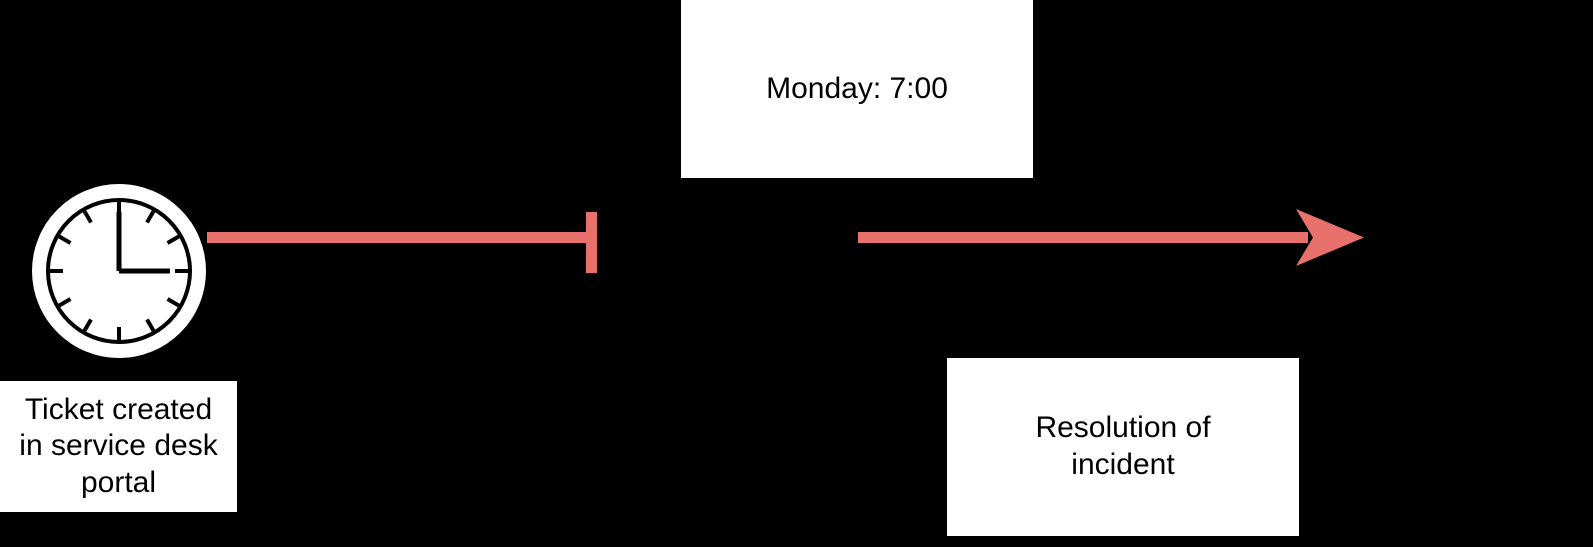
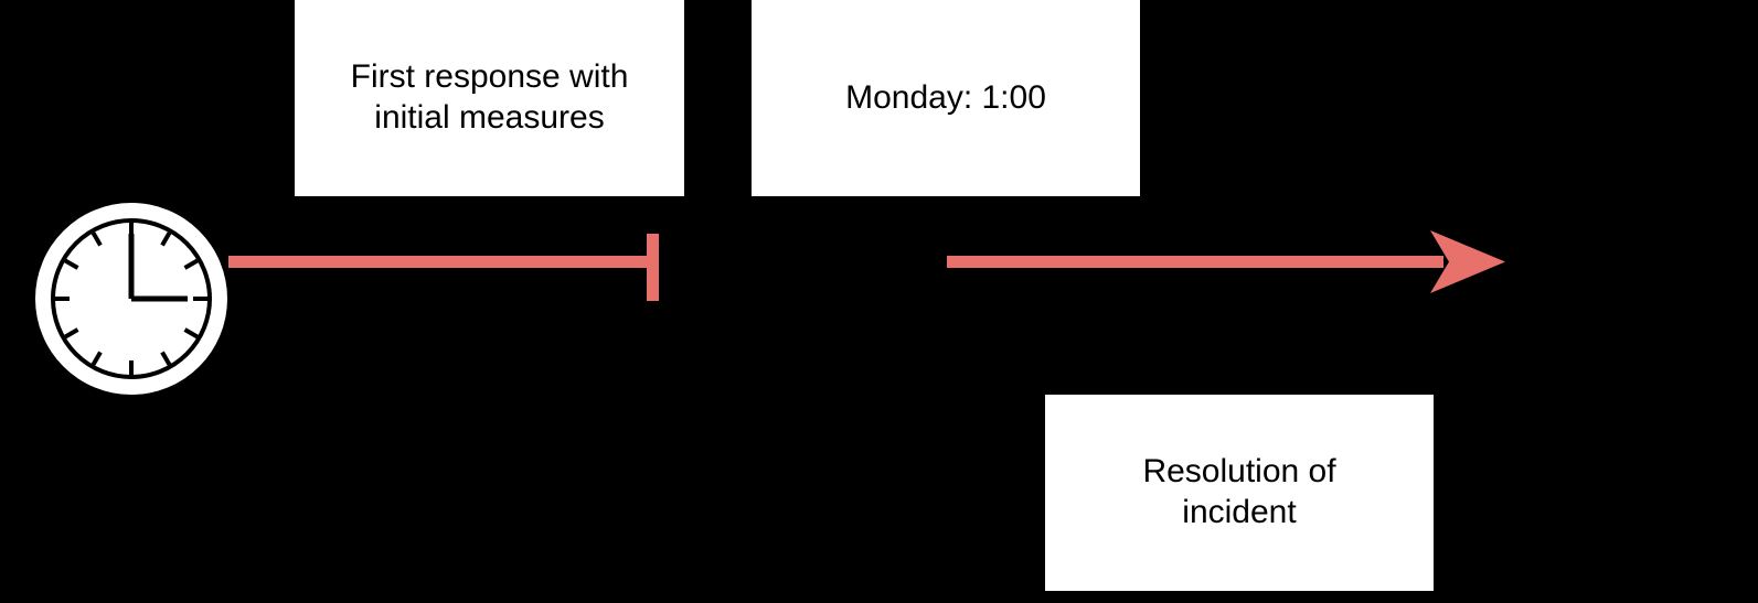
+ First response with
+ initial measures
- Monday: 7:00
+ Monday: 1:00
- Ticket created
- in service desk
- portal
  Resolution of
  incident
